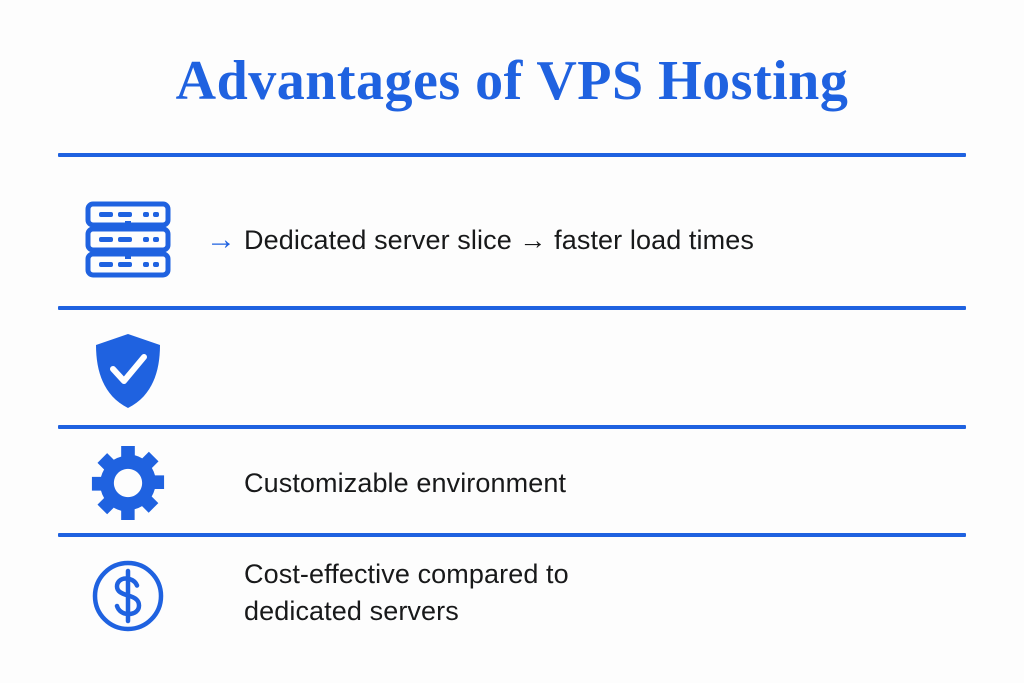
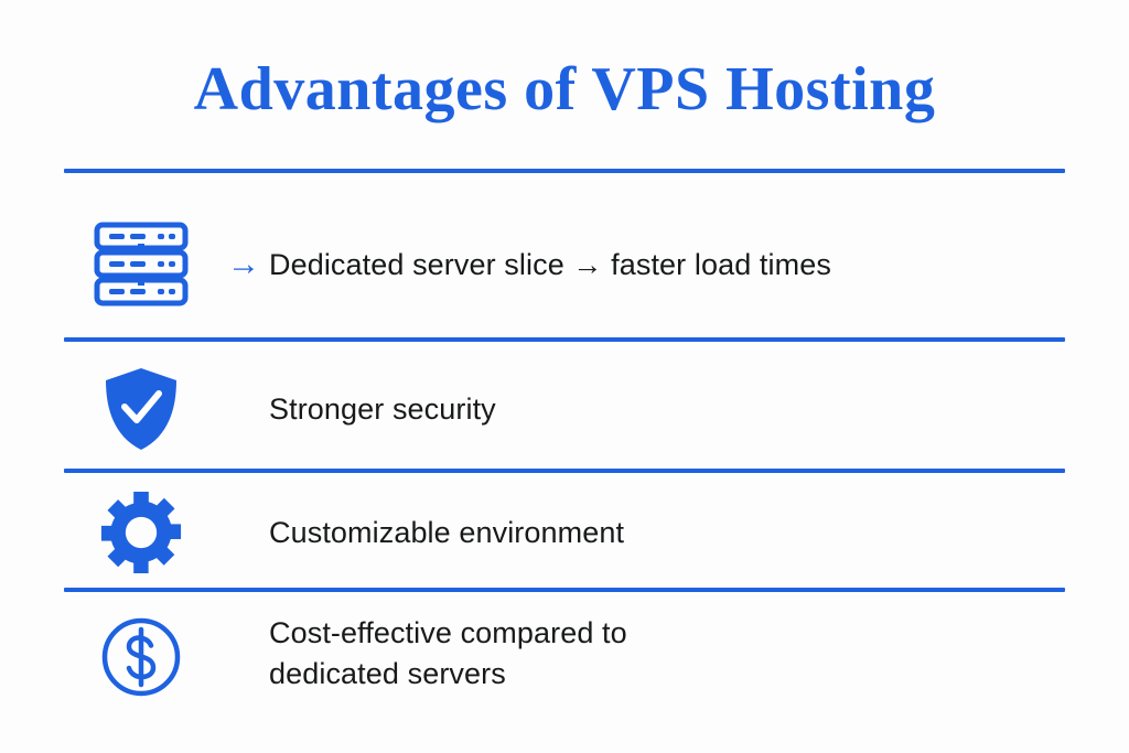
  Advantages of VPS Hosting
  →
  Dedicated server slice → faster load times
+ Stronger security
  Customizable environment
  Cost-effective compared to
  dedicated servers
